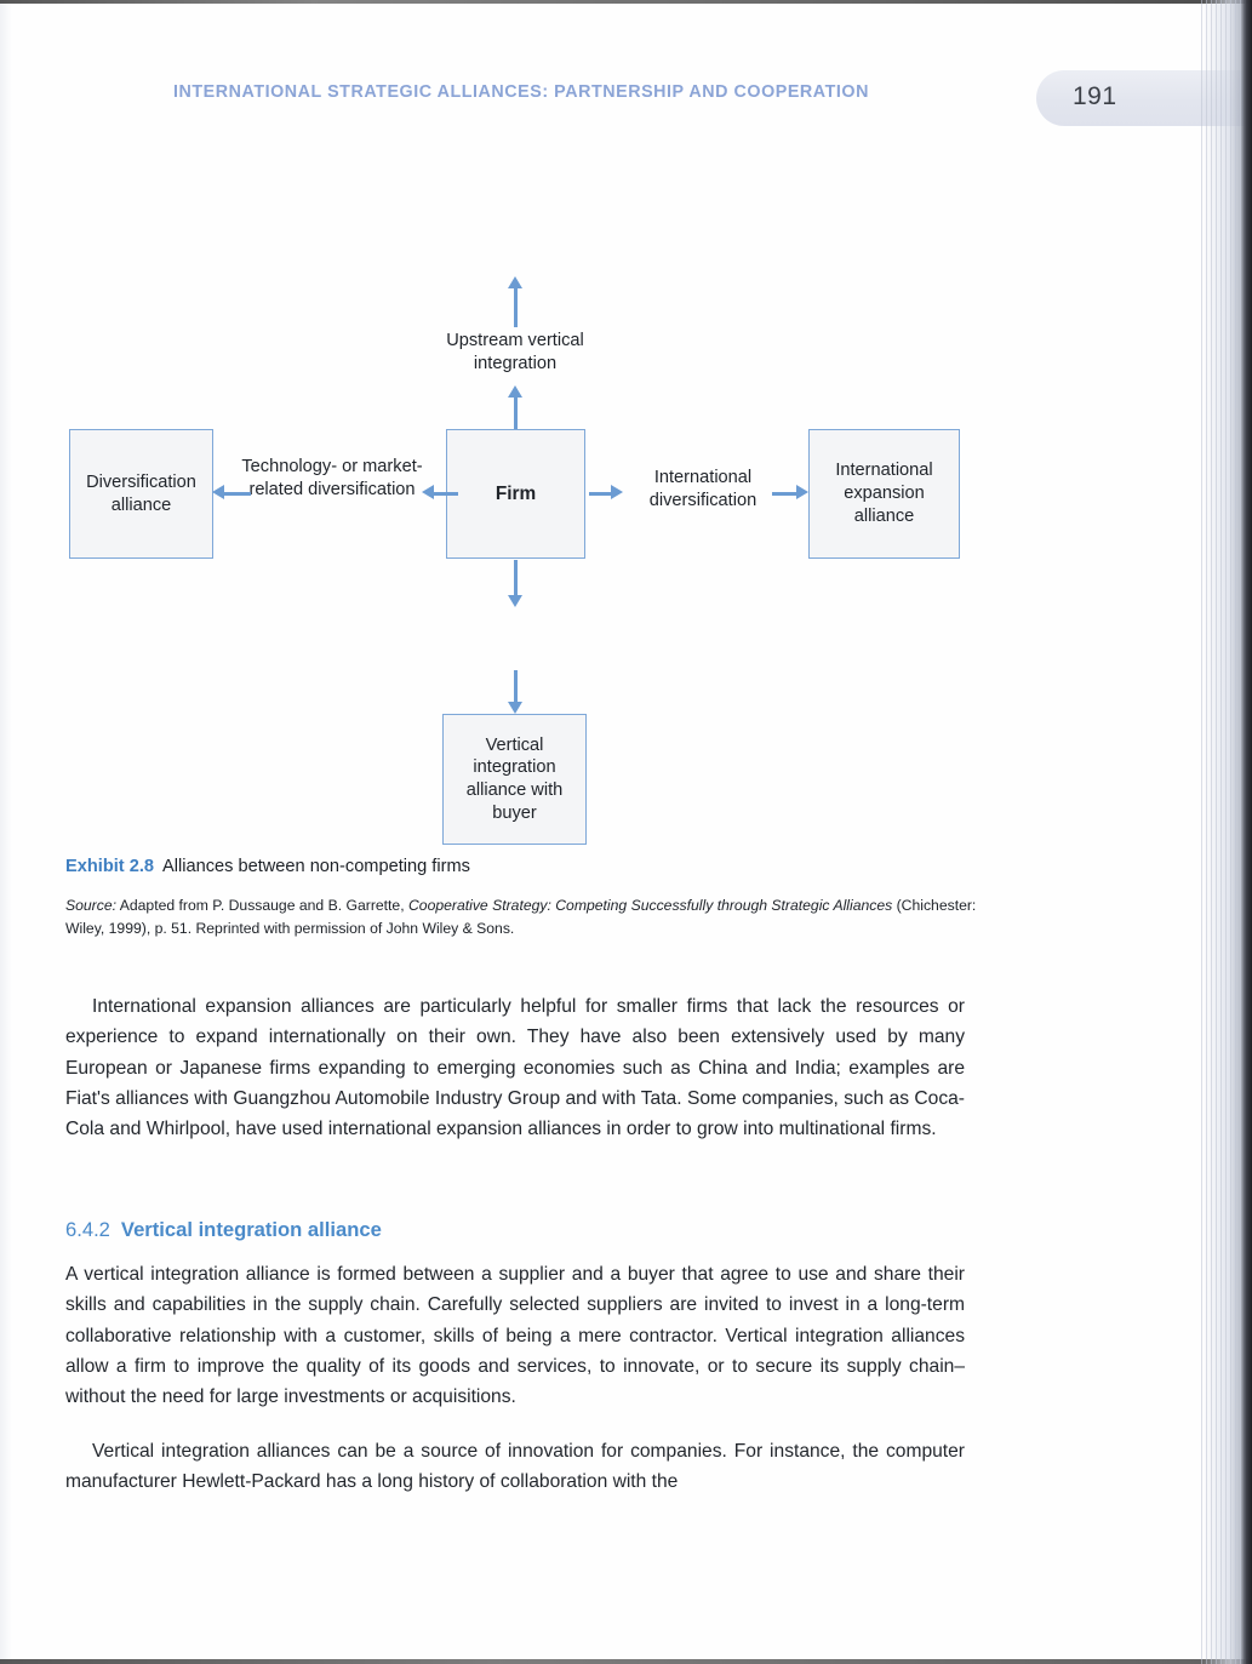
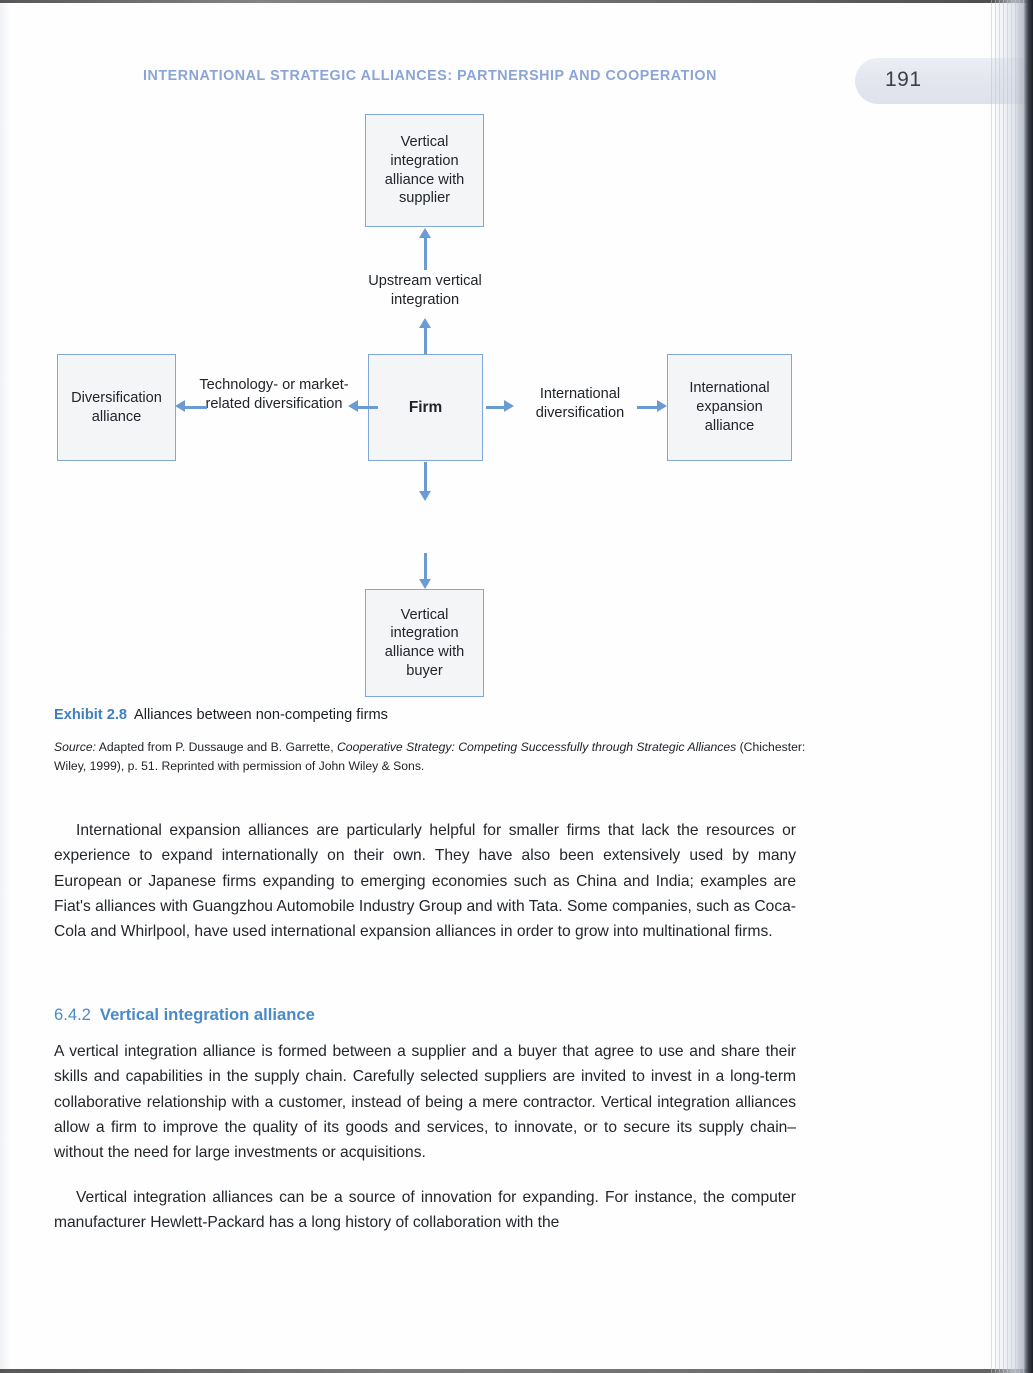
  INTERNATIONAL STRATEGIC ALLIANCES: PARTNERSHIP AND COOPERATION
  191
+ Vertical integration alliance with supplier
  Firm
  Vertical integration alliance with buyer
  Diversification alliance
  International expansion alliance
  Upstream vertical integration
  Technology- or market-related diversification
  International diversification
  Exhibit 2.8 Alliances between non-competing firms
  Source: Adapted from P. Dussauge and B. Garrette, Cooperative Strategy: Competing Successfully through Strategic Alliances (Chichester: Wiley, 1999), p. 51. Reprinted with permission of John Wiley & Sons.
  International expansion alliances are particularly helpful for smaller firms that lack the resources or experience to expand internationally on their own. They have also been exten­sively used by many European or Japanese firms expanding to emerging economies such as China and India; examples are Fiat's alliances with Guangzhou Automobile Industry Group and with Tata. Some companies, such as Coca-Cola and Whirlpool, have used international expansion alliances in order to grow into multinational firms.
  6.4.2 Vertical integration alliance
- A vertical integration alliance is formed between a supplier and a buyer that agree to use and share their skills and capabilities in the supply chain. Carefully selected suppliers are invited to invest in a long-term collaborative relationship with a customer, skills of being a mere contractor. Vertical integration alliances allow a firm to improve the quality of its goods and services, to innovate, or to secure its supply chain–without the need for large investments or acquisitions.
+ A vertical integration alliance is formed between a supplier and a buyer that agree to use and share their skills and capabilities in the supply chain. Carefully selected suppliers are invited to invest in a long-term collaborative relationship with a customer, instead of being a mere contractor. Vertical integration alliances allow a firm to improve the quality of its goods and services, to innovate, or to secure its supply chain–without the need for large investments or acquisitions.
- Vertical integration alliances can be a source of innovation for companies. For instance, the computer manufacturer Hewlett-Packard has a long history of collaboration with the
+ Vertical integration alliances can be a source of innovation for expanding. For instance, the computer manufacturer Hewlett-Packard has a long history of collaboration with the
